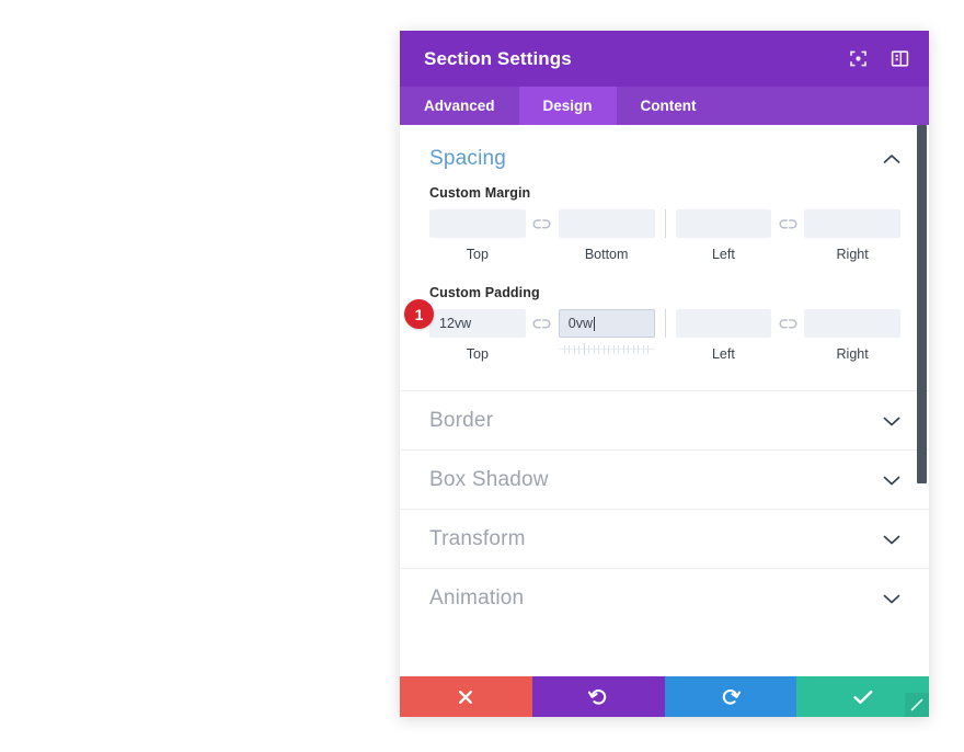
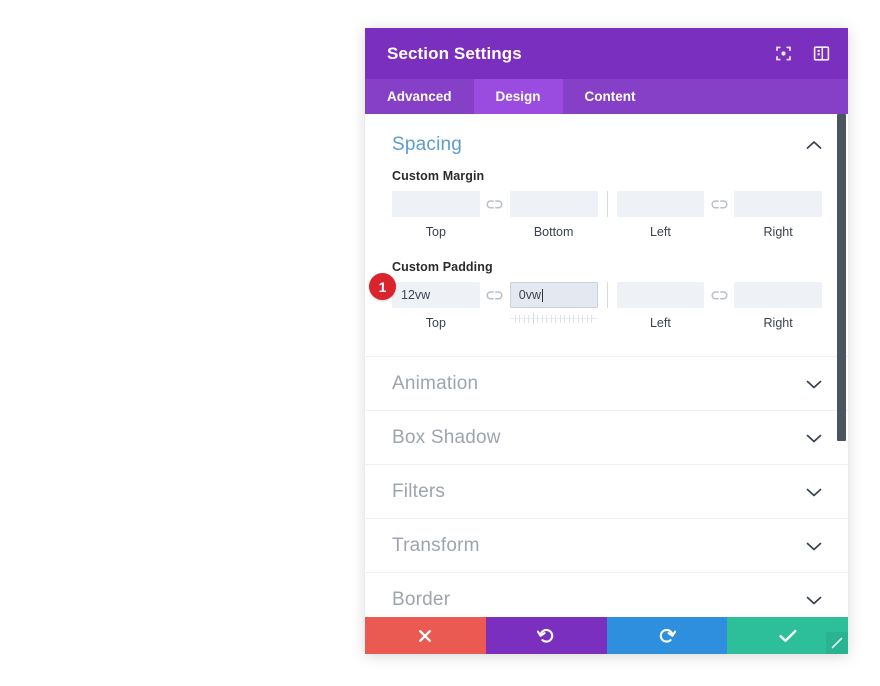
  Section Settings
  Advanced
  Design
  Content
  Spacing
  Custom Margin
  Top
  Bottom
  Left
  Right
  Custom Padding
  12vw
  Top
  0vw
  Left
  Right
- Border
+ Animation
  Box Shadow
+ Filters
  Transform
- Animation
+ Border
  1
